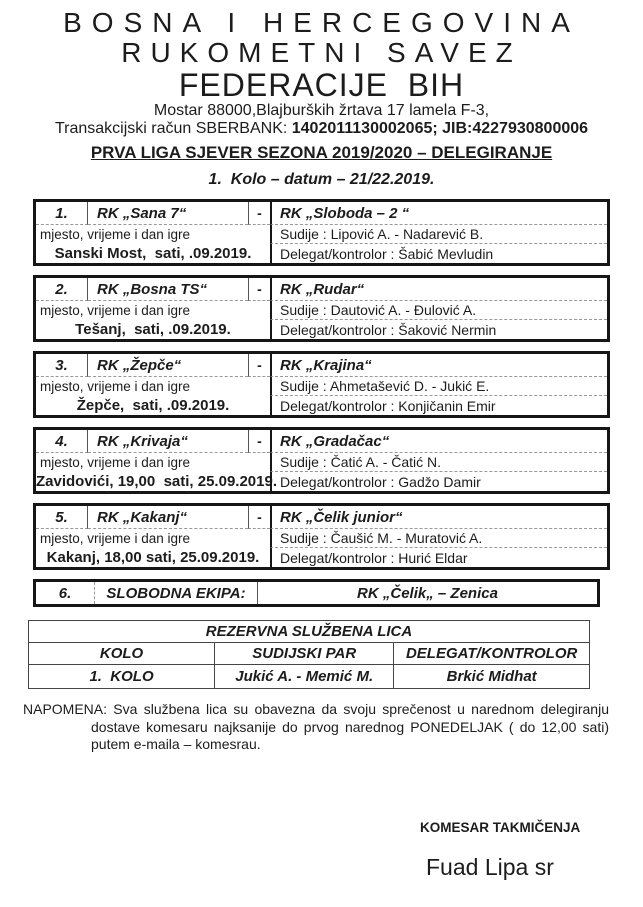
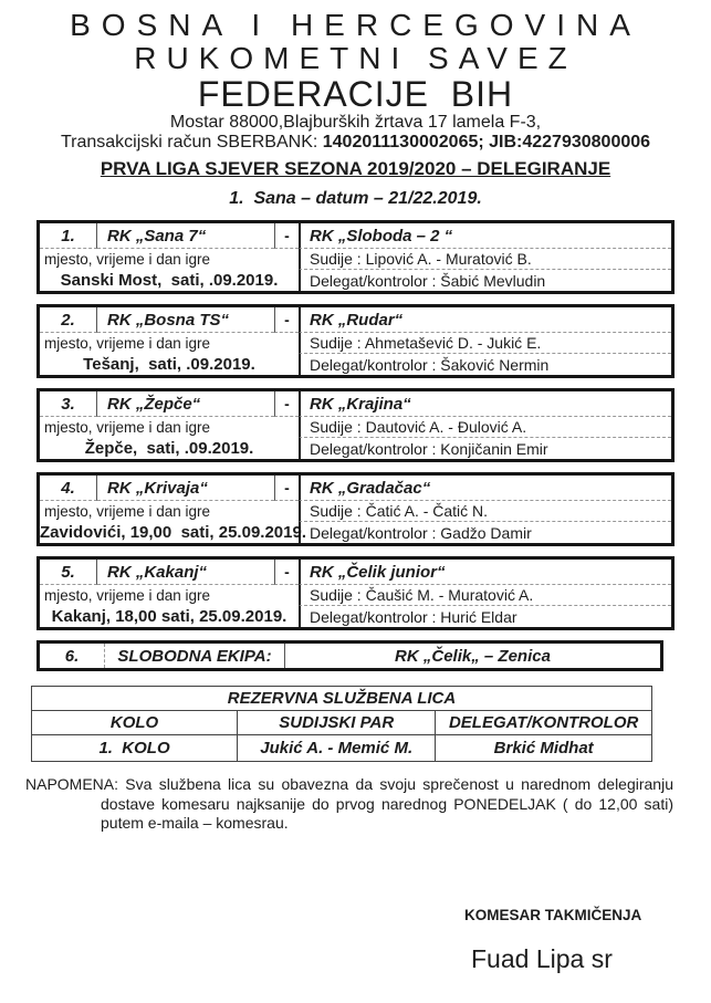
  BOSNA I HERCEGOVINA
  RUKOMETNI SAVEZ
  FEDERACIJE BIH
  Mostar 88000,Blajburških žrtava 17 lamela F-3,
  Transakcijski račun SBERBANK: 1402011130002065; JIB:4227930800006
  PRVA LIGA SJEVER SEZONA 2019/2020 – DELEGIRANJE
- 1. Kolo – datum – 21/22.2019.
+ 1. Sana – datum – 21/22.2019.
  1.
  RK „Sana 7“
  -
  RK „Sloboda – 2 “
  mjesto, vrijeme i dan igre
  Sanski Most, sati, .09.2019.
- Sudije : Lipović A. - Nadarević B.
+ Sudije : Lipović A. - Muratović B.
  Delegat/kontrolor : Šabić Mevludin
  2.
  RK „Bosna TS“
  -
  RK „Rudar“
  mjesto, vrijeme i dan igre
  Tešanj, sati, .09.2019.
- Sudije : Dautović A. - Đulović A.
+ Sudije : Ahmetašević D. - Jukić E.
  Delegat/kontrolor : Šaković Nermin
  3.
  RK „Žepče“
  -
  RK „Krajina“
  mjesto, vrijeme i dan igre
  Žepče, sati, .09.2019.
- Sudije : Ahmetašević D. - Jukić E.
+ Sudije : Dautović A. - Đulović A.
  Delegat/kontrolor : Konjičanin Emir
  4.
  RK „Krivaja“
  -
  RK „Gradačac“
  mjesto, vrijeme i dan igre
  Zavidovići, 19,00 sati, 25.09.2019
  Sudije : Čatić A. - Čatić N.
  Delegat/kontrolor : Gadžo Damir
  5.
  RK „Kakanj“
  -
  RK „Čelik junior“
  mjesto, vrijeme i dan igre
  Kakanj, 18,00 sati, 25.09.2019.
  Sudije : Čaušić M. - Muratović A.
  Delegat/kontrolor : Hurić Eldar
  6.
  SLOBODNA EKIPA:
  RK „Čelik„ – Zenica
  REZERVNA SLUŽBENA LICA
  KOLO	SUDIJSKI PAR	DELEGAT/KONTROLOR
  1. KOLO	Jukić A. - Memić M.	Brkić Midhat
  NAPOMENA: Sva službena lica su obavezna da svoju sprečenost u narednom delegiranju dostave komesaru najksanije do prvog narednog PONEDELJAK ( do 12,00 sati) putem e-maila – komesrau.
  KOMESAR TAKMIČENJA
  Fuad Lipa sr
